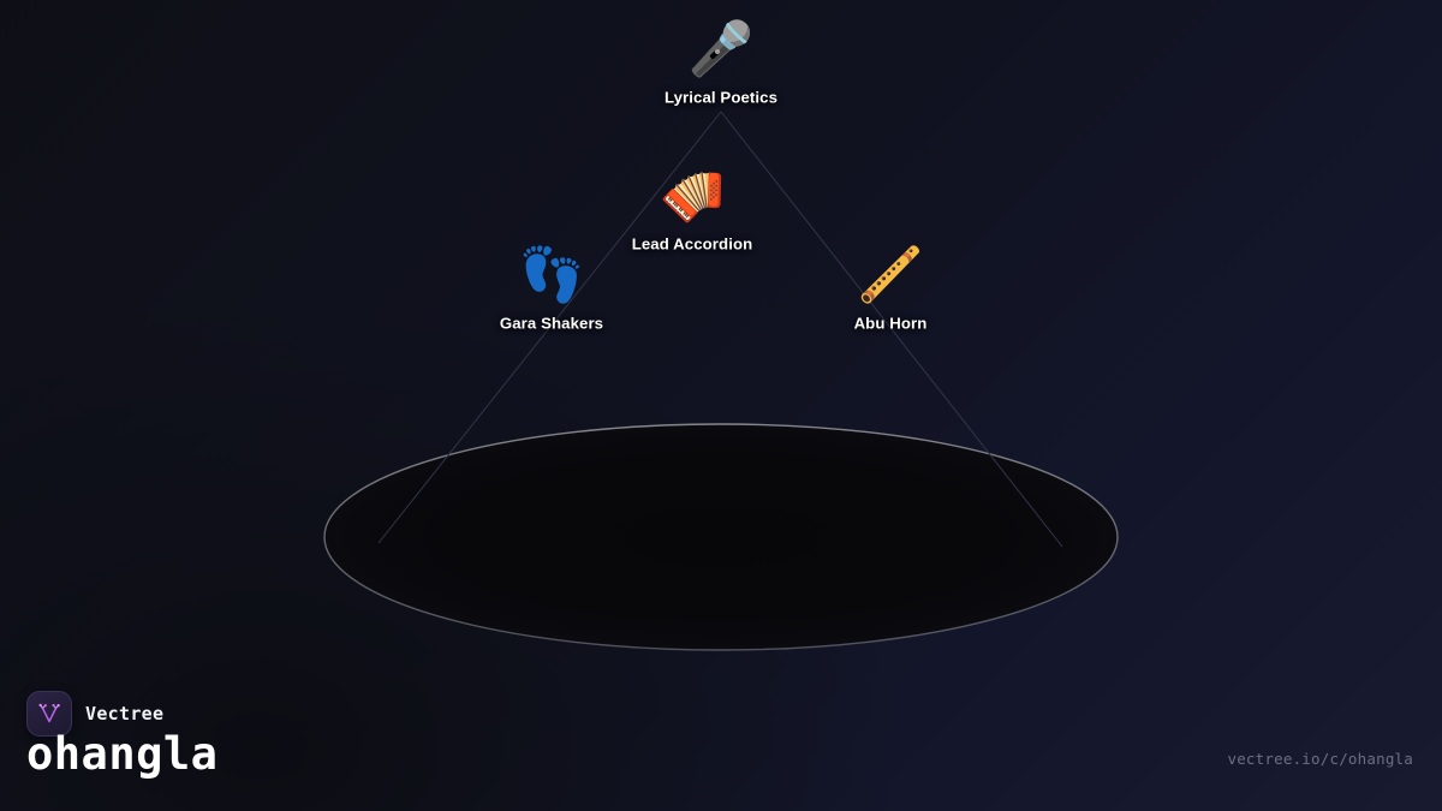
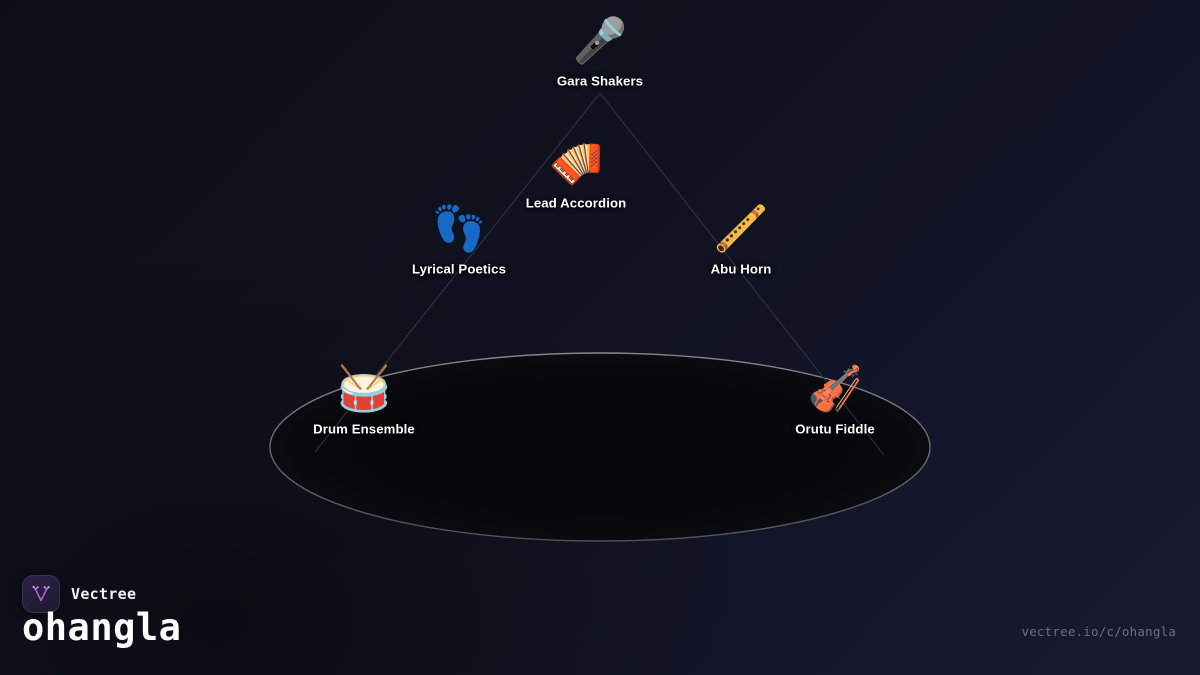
  🎤
- Lyrical Poetics
+ Gara Shakers
  🪗
  Lead Accordion
  👣
- Gara Shakers
+ Lyrical Poetics
  🪈
  Abu Horn
+ 🥁
+ Drum Ensemble
+ 🎻
+ Orutu Fiddle
  Vectree
  ohangla
  vectree.io/c/ohangla
